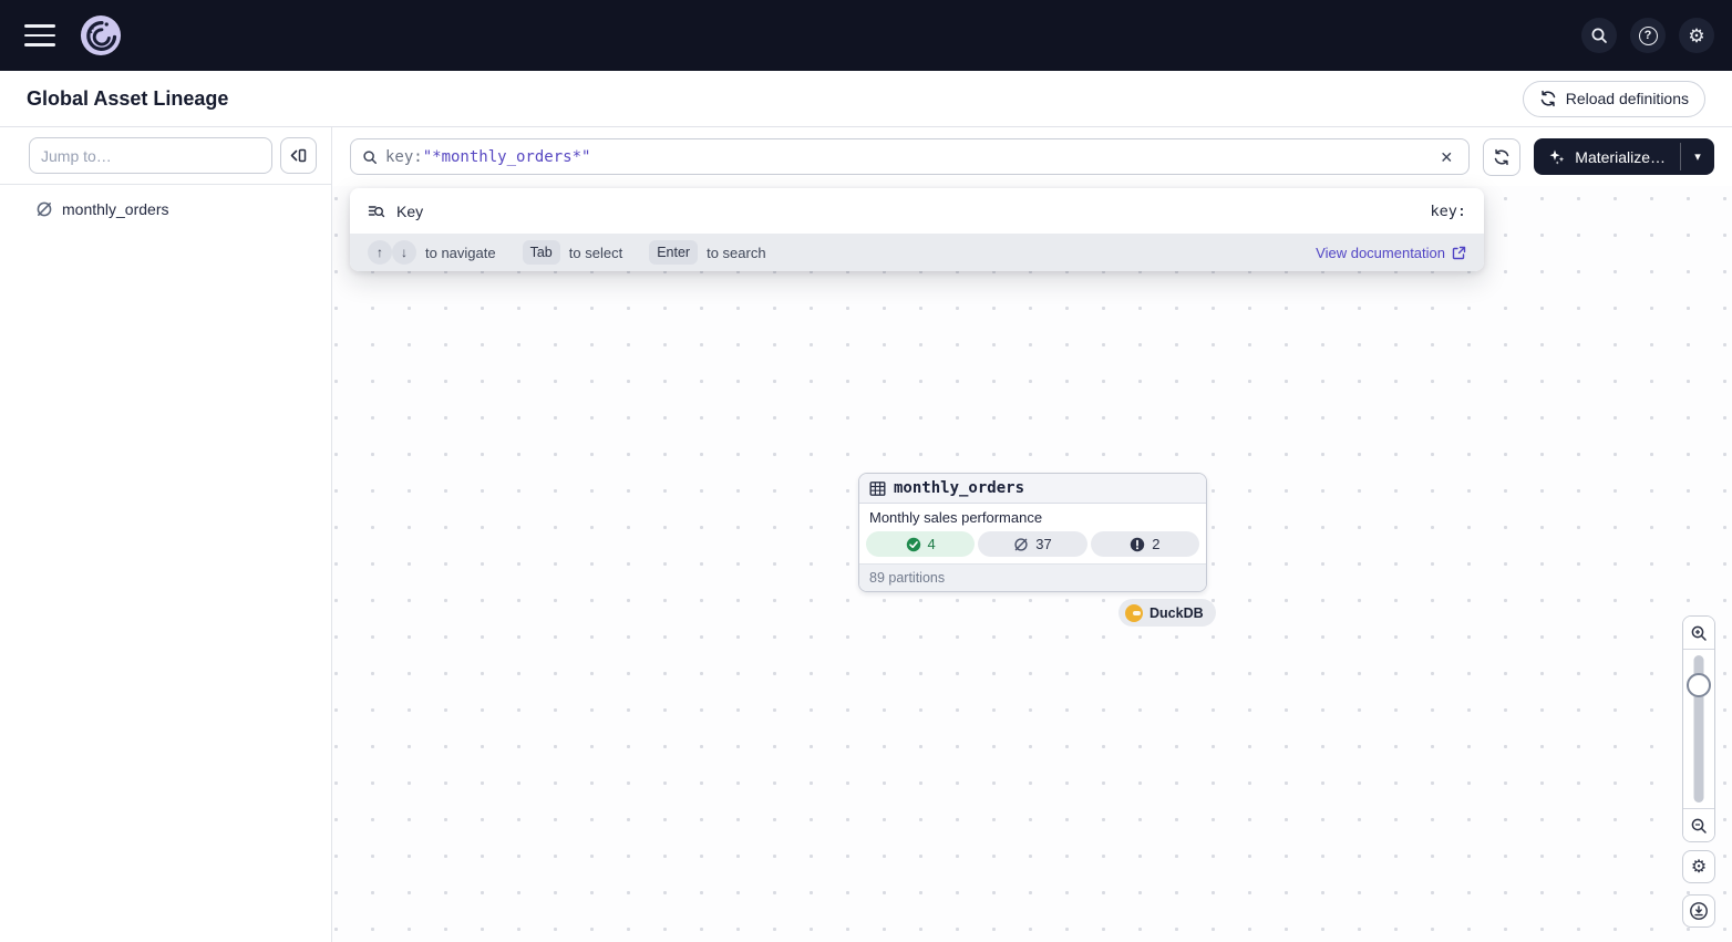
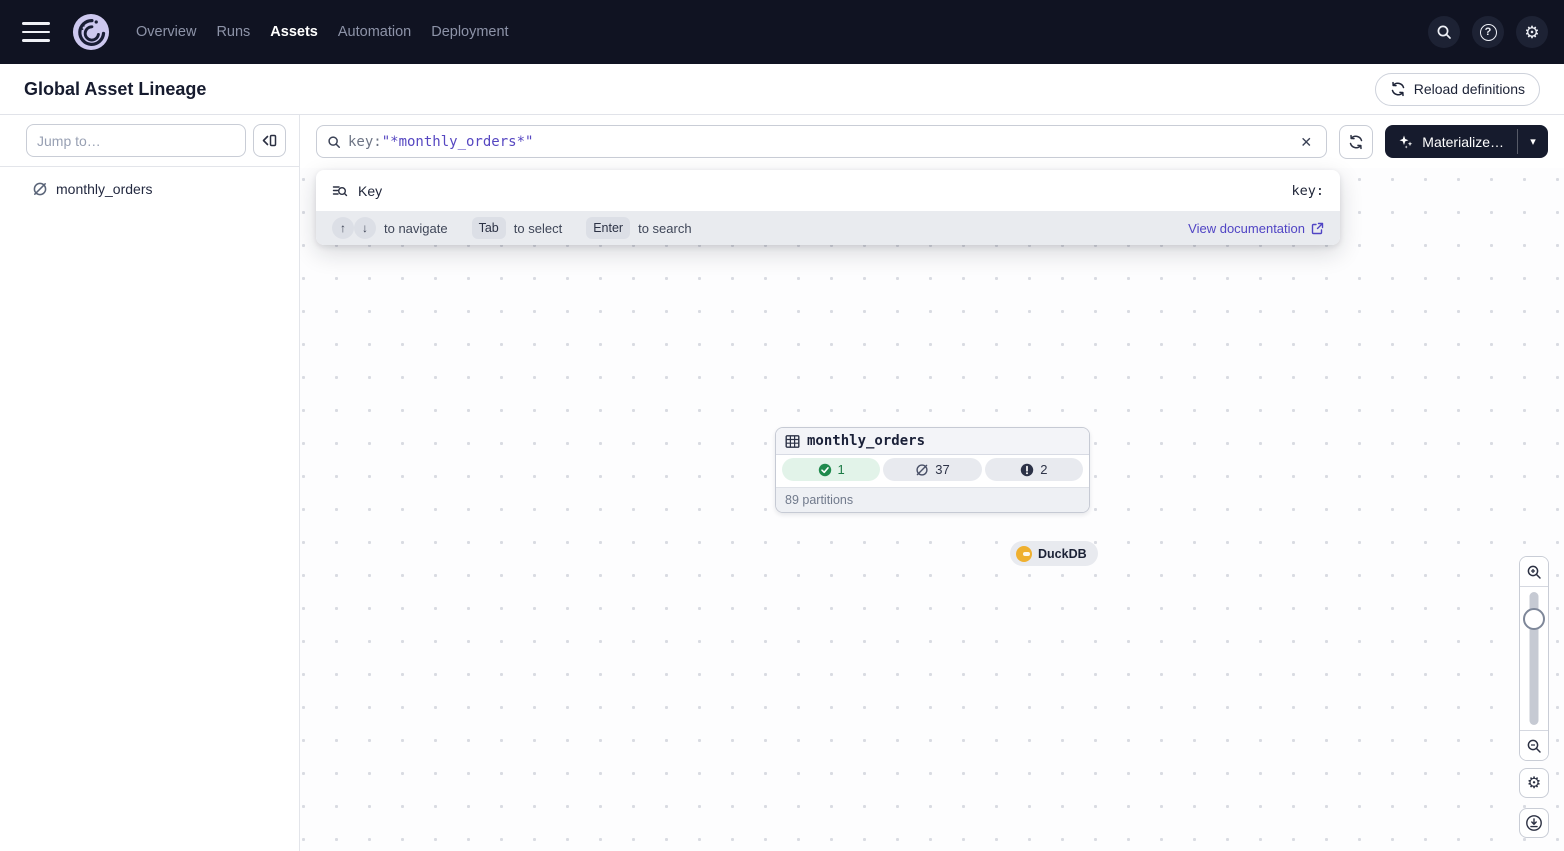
+ Overview
+ Runs
+ Assets
+ Automation
+ Deployment
  ?
  ⚙
  Global Asset Lineage
  Reload definitions
  Jump to…
  monthly_orders
  key:
  "*monthly_orders*"
  ✕
  Materialize…
  ▾
  Key
  key:
  ↑
  ↓
  to navigate
  Tab
  to select
  Enter
  to search
  View documentation
  monthly_orders
- Monthly sales performance
- 4
+ 1
  37
  2
  89 partitions
  DuckDB
  ⚙
